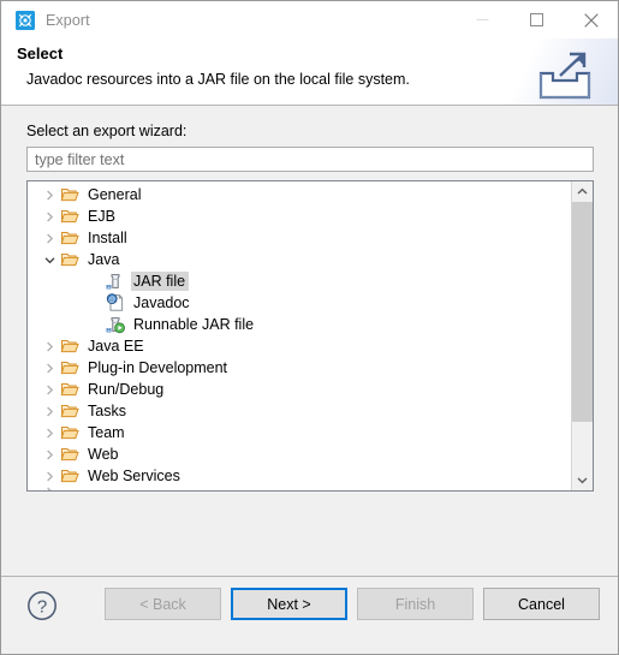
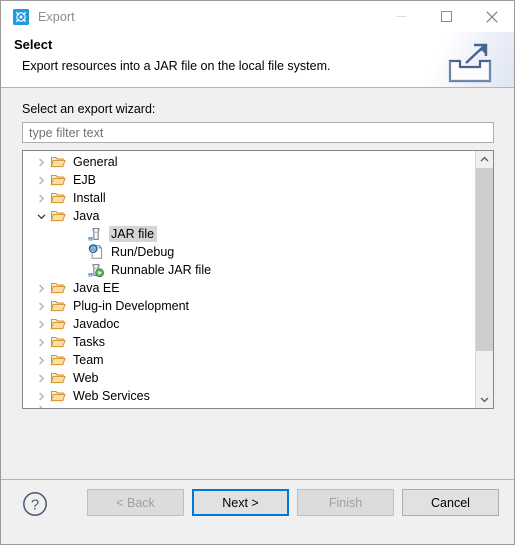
  Export
  Select
- Javadoc resources into a JAR file on the local file system.
+ Export resources into a JAR file on the local file system.
  Select an export wizard:
  type filter text
  General
  EJB
  Install
  Java
  JAR file
- Javadoc
+ Run/Debug
  Runnable JAR file
  Java EE
  Plug-in Development
- Run/Debug
+ Javadoc
  Tasks
  Team
  Web
  Web Services
  ?
  < Back
  Next >
  Finish
  Cancel
